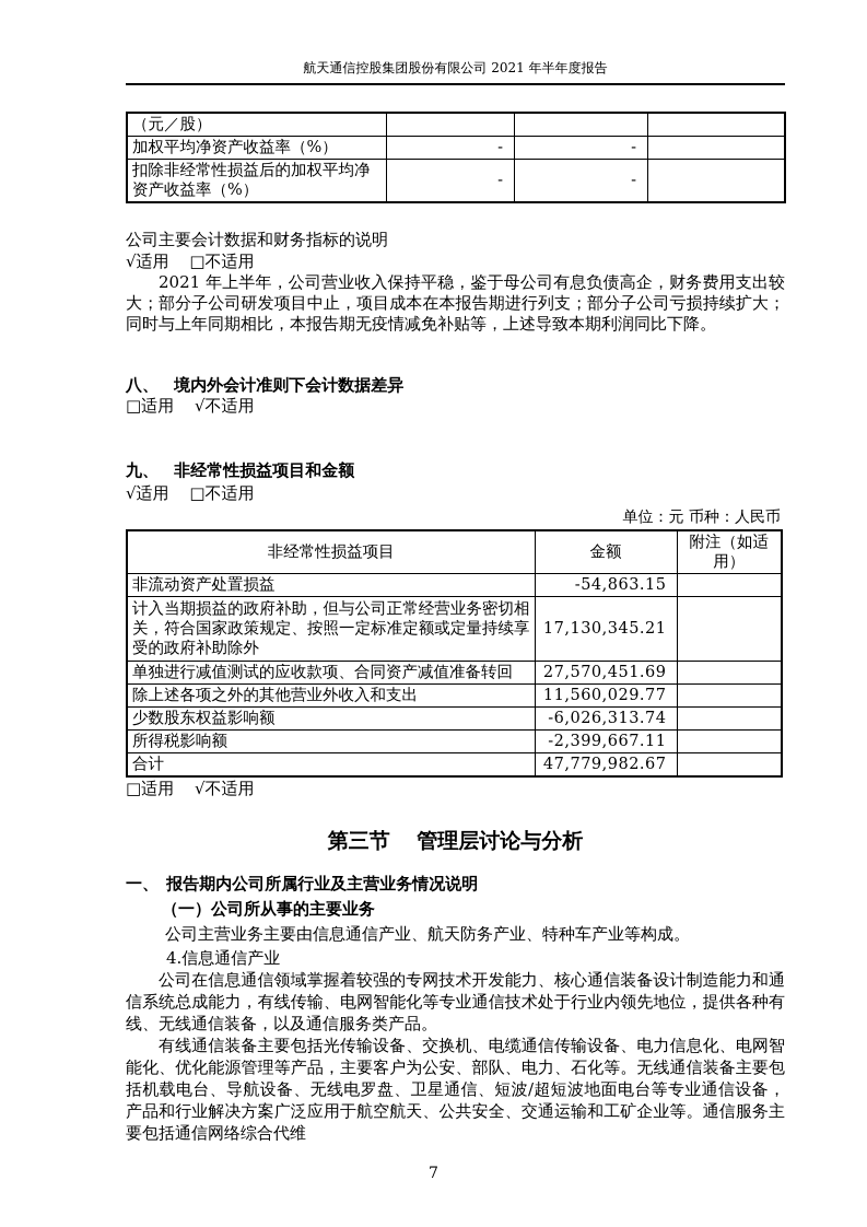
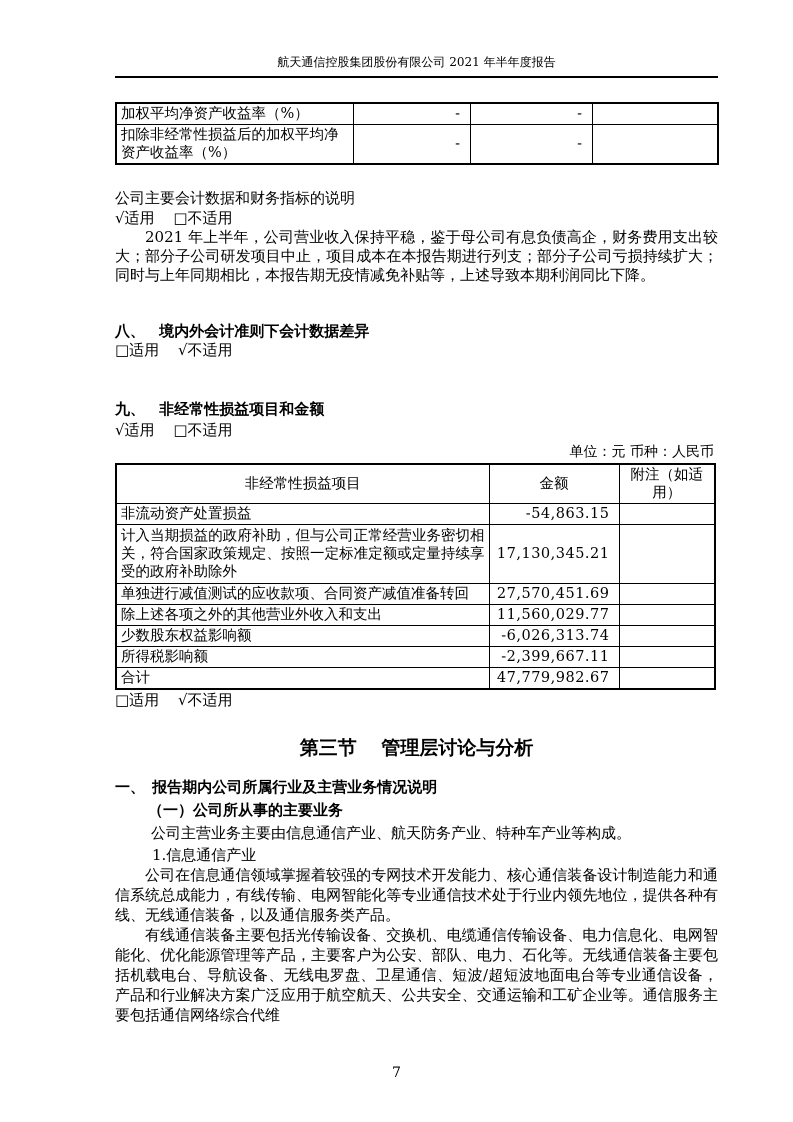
  航天通信控股集团股份有限公司 2021 年半年度报告
- （元／股）
  加权平均净资产收益率（%）	-	-
  扣除非经常性损益后的加权平均净资产收益率（%）	-	-
  公司主要会计数据和财务指标的说明
  √适用 □不适用
  2021 年上半年，公司营业收入保持平稳，鉴于母公司有息负债高企，财务费用支出较大；部分子公司研发项目中止，项目成本在本报告期进行列支；部分子公司亏损持续扩大；同时与上年同期相比，本报告期无疫情减免补贴等，上述导致本期利润同比下降。
  八、 境内外会计准则下会计数据差异
  □适用 √不适用
  九、 非经常性损益项目和金额
  √适用 □不适用
  单位：元 币种：人民币
  非经常性损益项目	金额	附注（如适用）
  非流动资产处置损益	-54,863.15
  计入当期损益的政府补助，但与公司正常经营业务密切相关，符合国家政策规定、按照一定标准定额或定量持续享受的政府补助除外	17,130,345.21
  单独进行减值测试的应收款项、合同资产减值准备转回	27,570,451.69
  除上述各项之外的其他营业外收入和支出	11,560,029.77
  少数股东权益影响额	-6,026,313.74
  所得税影响额	-2,399,667.11
  合计	47,779,982.67
  □适用 √不适用
  第三节 管理层讨论与分析
  一、 报告期内公司所属行业及主营业务情况说明
  （一）公司所从事的主要业务
  公司主营业务主要由信息通信产业、航天防务产业、特种车产业等构成。
- 4.信息通信产业
+ 1.信息通信产业
  公司在信息通信领域掌握着较强的专网技术开发能力、核心通信装备设计制造能力和通信系统总成能力，有线传输、电网智能化等专业通信技术处于行业内领先地位，提供各种有线、无线通信装备，以及通信服务类产品。
  有线通信装备主要包括光传输设备、交换机、电缆通信传输设备、电力信息化、电网智能化、优化能源管理等产品，主要客户为公安、部队、电力、石化等。无线通信装备主要包括机载电台、导航设备、无线电罗盘、卫星通信、短波/超短波地面电台等专业通信设备，产品和行业解决方案广泛应用于航空航天、公共安全、交通运输和工矿企业等。通信服务主要包括通信网络综合代维
  7
